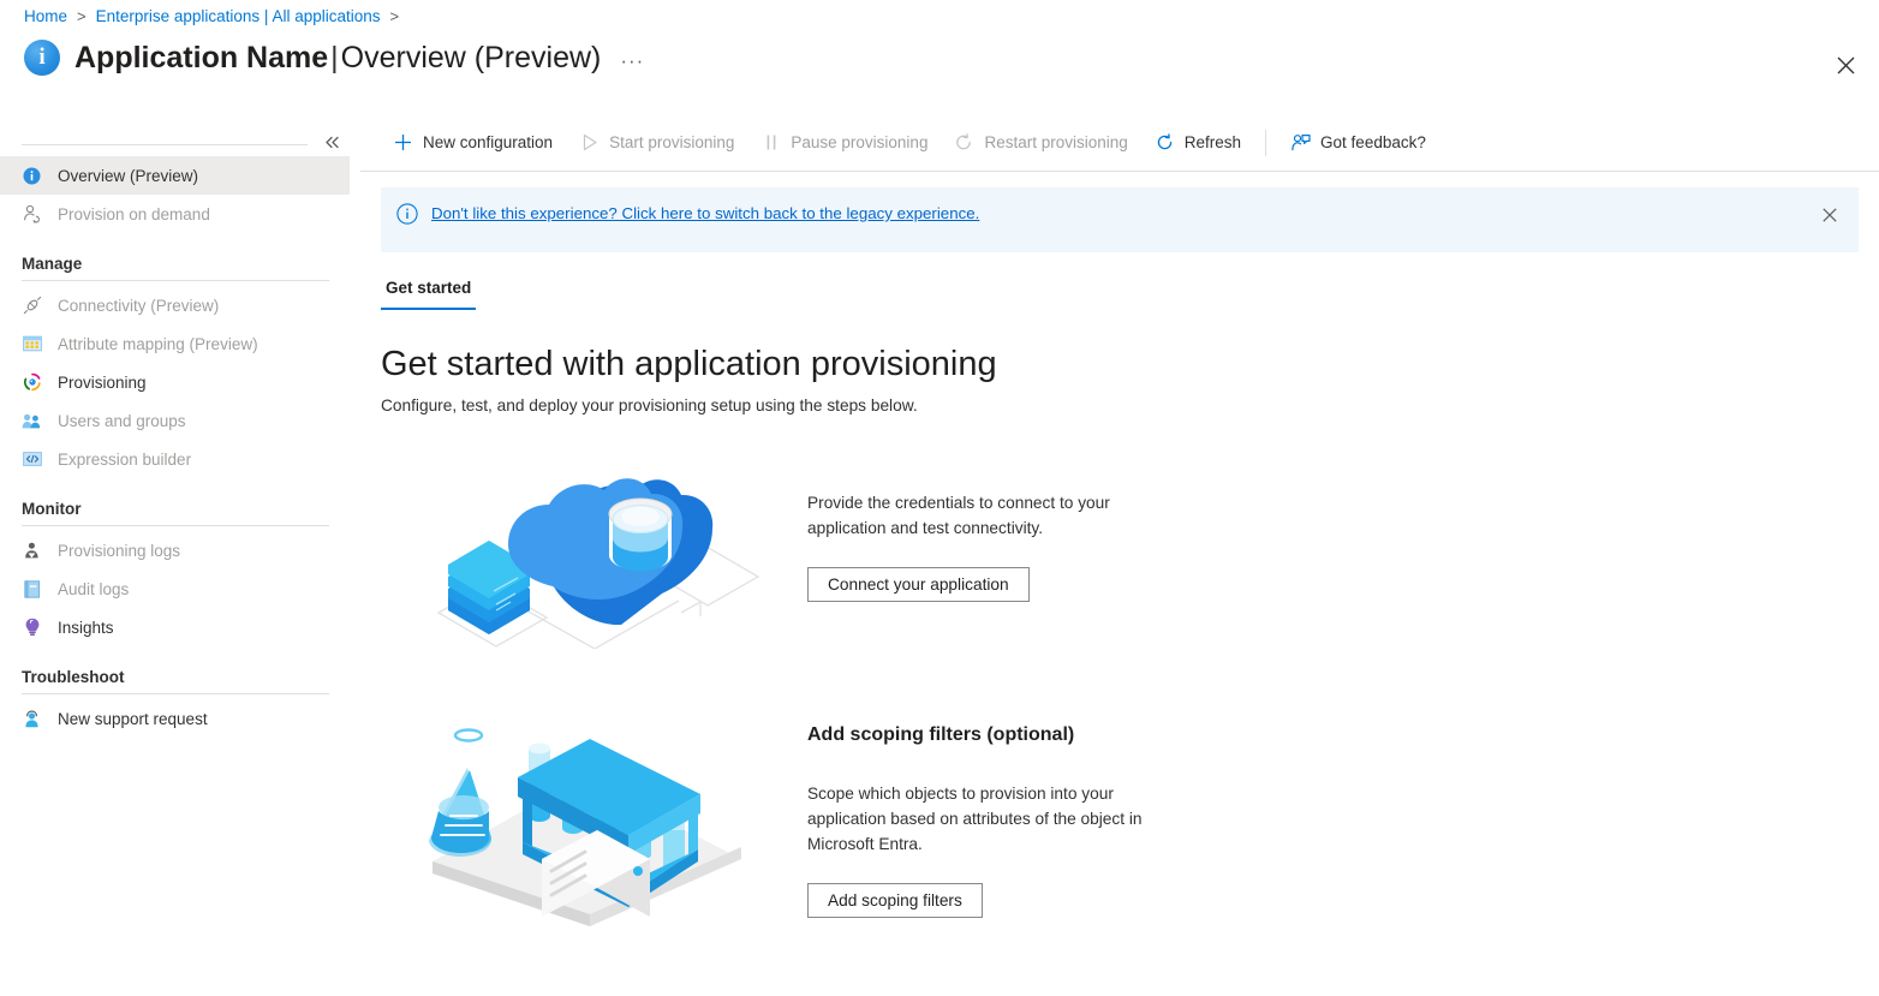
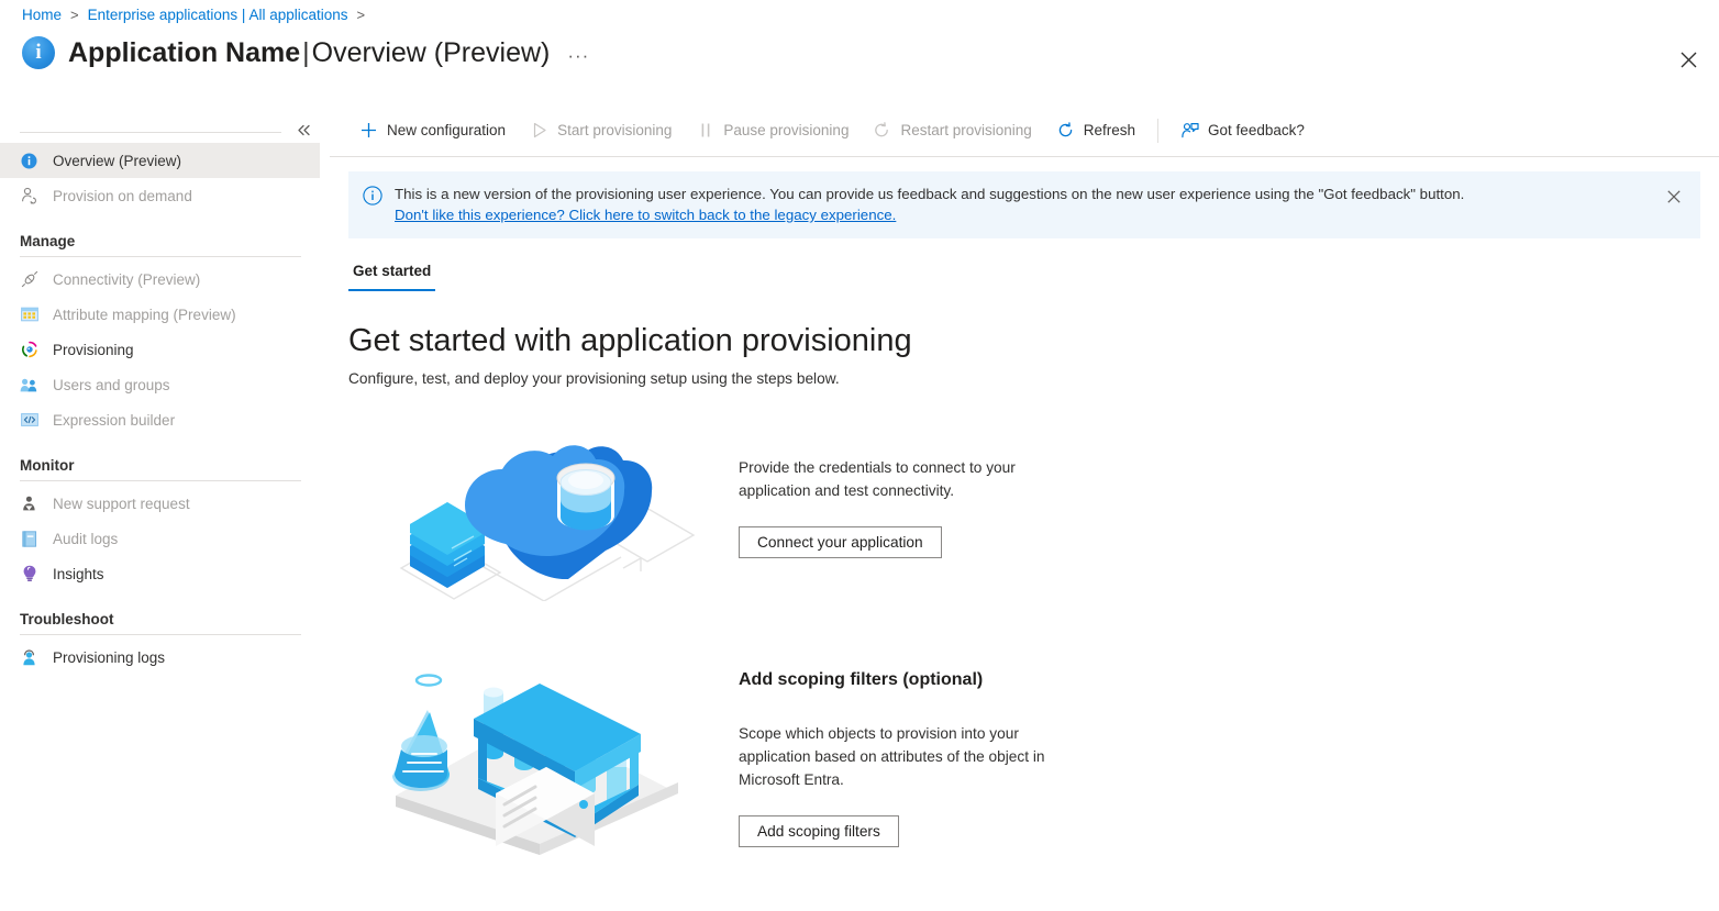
  Home
  >
  Enterprise applications | All applications
  >
  i
  Application Name|Overview (Preview)
  ···
  Overview (Preview)
  Provision on demand
  Manage
  Connectivity (Preview)
  Attribute mapping (Preview)
  Provisioning
  Users and groups
  Expression builder
  Monitor
- Provisioning logs
+ New support request
  Audit logs
  Insights
  Troubleshoot
- New support request
+ Provisioning logs
  New configuration
  Start provisioning
  Pause provisioning
  Restart provisioning
  Refresh
  Got feedback?
+ This is a new version of the provisioning user experience. You can provide us feedback and suggestions on the new user experience using the "Got feedback" button.
  Don't like this experience? Click here to switch back to the legacy experience.
  Get started
  Get started with application provisioning
  Configure, test, and deploy your provisioning setup using the steps below.
  Provide the credentials to connect to your application and test connectivity.
  Connect your application
  Add scoping filters (optional)
  Scope which objects to provision into your application based on attributes of the object in Microsoft Entra.
  Add scoping filters
